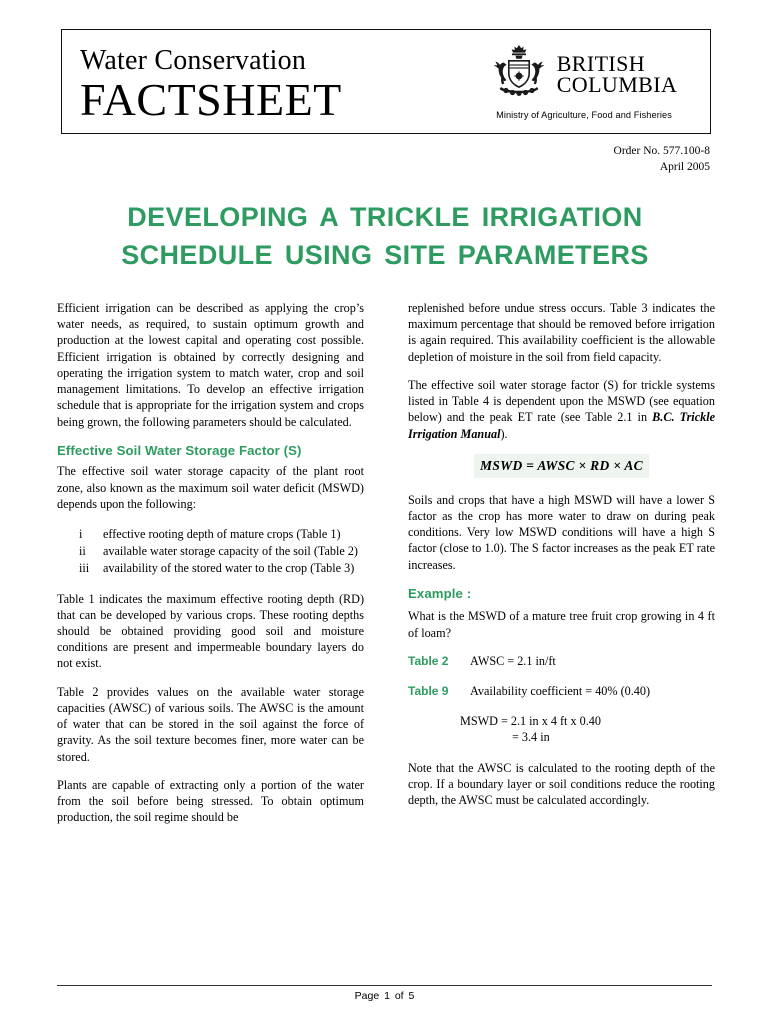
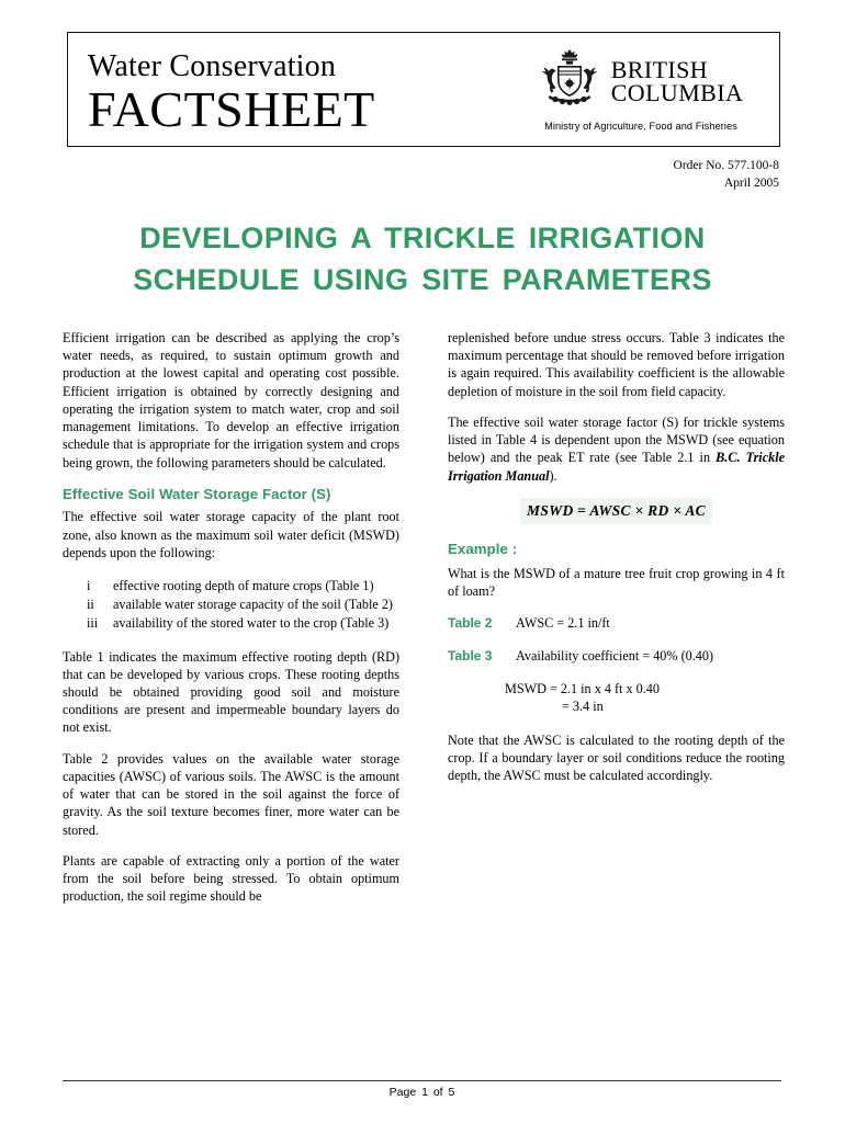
  Water Conservation
  FACTSHEET
  BRITISH
  COLUMBIA
  Ministry of Agriculture, Food and Fisheries
  Order No. 577.100-8
  April 2005
  DEVELOPING A TRICKLE IRRIGATION
  SCHEDULE USING SITE PARAMETERS
  Efficient irrigation can be described as applying the crop’s water needs, as required, to sustain optimum growth and production at the lowest capital and operating cost possible. Efficient irrigation is obtained by correctly designing and operating the irrigation system to match water, crop and soil management limitations. To develop an effective irrigation schedule that is appropriate for the irrigation system and crops being grown, the following parameters should be calculated.
  Effective Soil Water Storage Factor (S)
  The effective soil water storage capacity of the plant root zone, also known as the maximum soil water deficit (MSWD) depends upon the following:
  i
  effective rooting depth of mature crops (Table 1)
  ii
  available water storage capacity of the soil (Table 2)
  iii
  availability of the stored water to the crop (Table 3)
  Table 1 indicates the maximum effective rooting depth (RD) that can be developed by various crops. These rooting depths should be obtained providing good soil and moisture conditions are present and impermeable boundary layers do not exist.
  Table 2 provides values on the available water storage capacities (AWSC) of various soils. The AWSC is the amount of water that can be stored in the soil against the force of gravity. As the soil texture becomes finer, more water can be stored.
  Plants are capable of extracting only a portion of the water from the soil before being stressed. To obtain optimum production, the soil regime should be
  replenished before undue stress occurs. Table 3 indicates the maximum percentage that should be removed before irrigation is again required. This availability coefficient is the allowable depletion of moisture in the soil from field capacity.
  The effective soil water storage factor (S) for trickle systems listed in Table 4 is dependent upon the MSWD (see equation below) and the peak ET rate (see Table 2.1 in B.C. Trickle Irrigation Manual).
  MSWD = AWSC × RD × AC
- Soils and crops that have a high MSWD will have a lower S factor as the crop has more water to draw on during peak conditions. Very low MSWD conditions will have a high S factor (close to 1.0). The S factor increases as the peak ET rate increases.
  Example :
  What is the MSWD of a mature tree fruit crop growing in 4 ft of loam?
  Table 2
  AWSC = 2.1 in/ft
- Table 9
+ Table 3
  Availability coefficient = 40% (0.40)
  MSWD = 2.1 in x 4 ft x 0.40
  = 3.4 in
  Note that the AWSC is calculated to the rooting depth of the crop. If a boundary layer or soil conditions reduce the rooting depth, the AWSC must be calculated accordingly.
  Page 1 of 5
